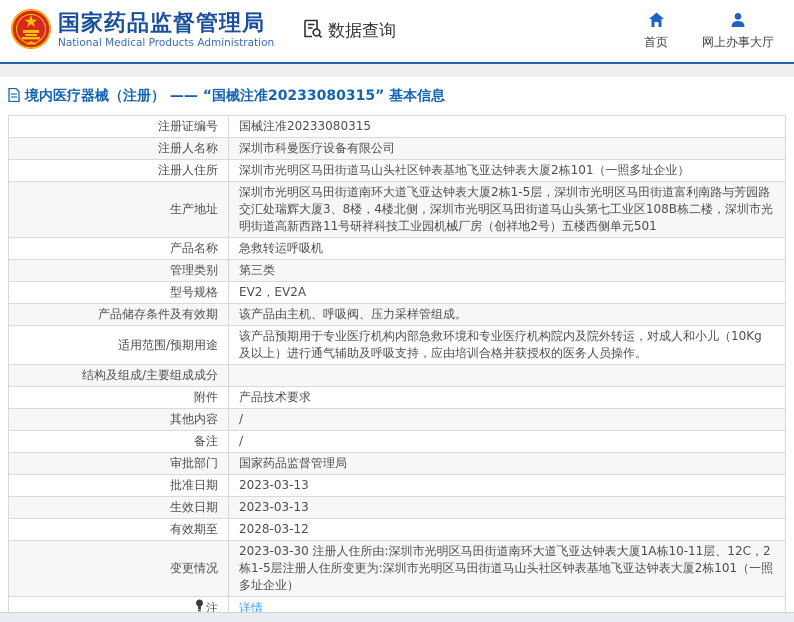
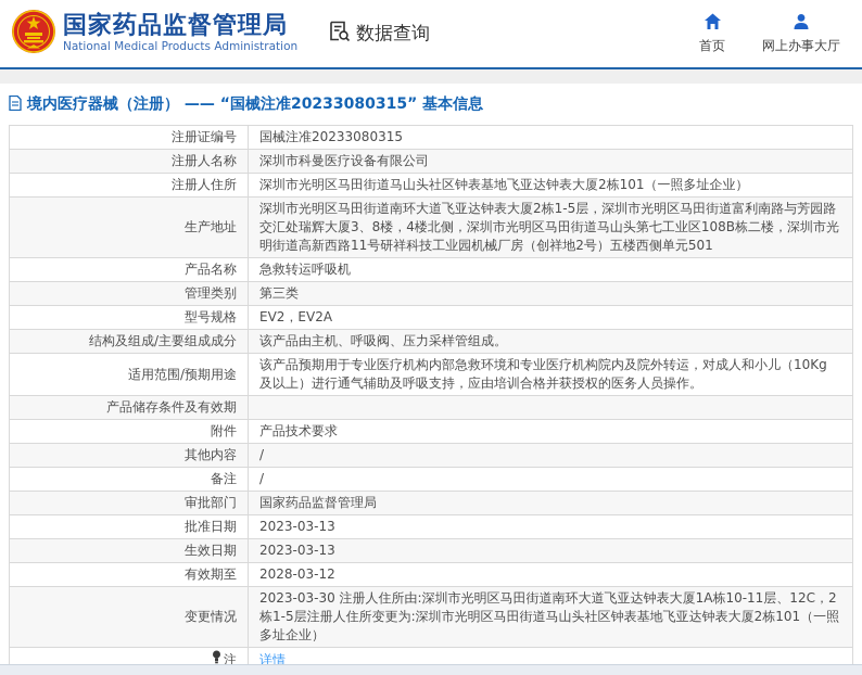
  国家药品监督管理局
  National Medical Products Administration
  数据查询
  首页
  网上办事大厅
  境内医疗器械（注册） —— “国械注准20233080315” 基本信息
  注册证编号	国械注准20233080315
  注册人名称	深圳市科曼医疗设备有限公司
  注册人住所	深圳市光明区马田街道马山头社区钟表基地飞亚达钟表大厦2栋101（一照多址企业）
  生产地址	深圳市光明区马田街道南环大道飞亚达钟表大厦2栋1-5层，深圳市光明区马田街道富利南路与芳园路交汇处瑞辉大厦3、8楼，4楼北侧，深圳市光明区马田街道马山头第七工业区108B栋二楼，深圳市光明街道高新西路11号研祥科技工业园机械厂房（创祥地2号）五楼西侧单元501
  产品名称	急救转运呼吸机
  管理类别	第三类
  型号规格	EV2，EV2A
- 产品储存条件及有效期	该产品由主机、呼吸阀、压力采样管组成。
+ 结构及组成/主要组成成分	该产品由主机、呼吸阀、压力采样管组成。
  适用范围/预期用途	该产品预期用于专业医疗机构内部急救环境和专业医疗机构院内及院外转运，对成人和小儿（10Kg 及以上）进行通气辅助及呼吸支持，应由培训合格并获授权的医务人员操作。
- 结构及组成/主要组成成分
+ 产品储存条件及有效期
  附件	产品技术要求
  其他内容	/
  备注	/
  审批部门	国家药品监督管理局
  批准日期	2023-03-13
  生效日期	2023-03-13
  有效期至	2028-03-12
  变更情况	2023-03-30 注册人住所由:深圳市光明区马田街道南环大道飞亚达钟表大厦1A栋10-11层、12C，2栋1-5层注册人住所变更为:深圳市光明区马田街道马山头社区钟表基地飞亚达钟表大厦2栋101（一照多址企业）
  注	详情
